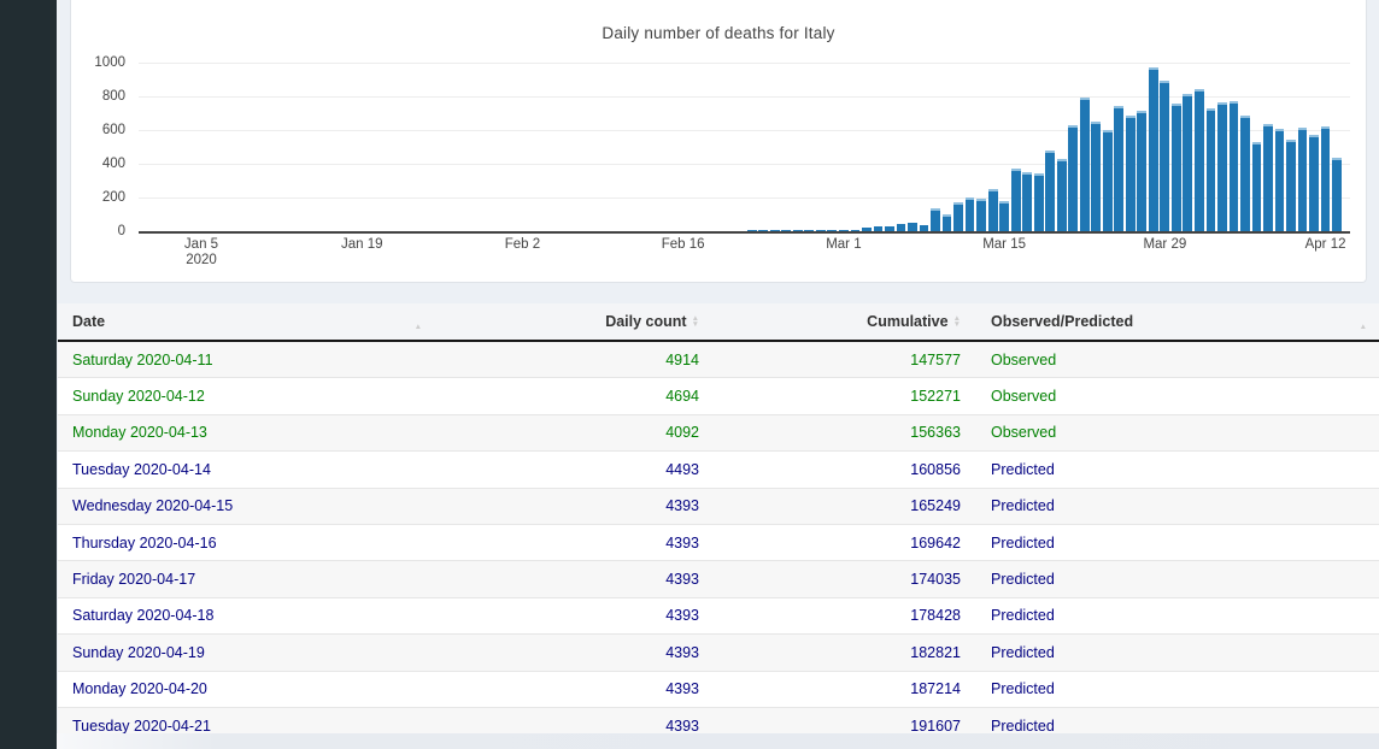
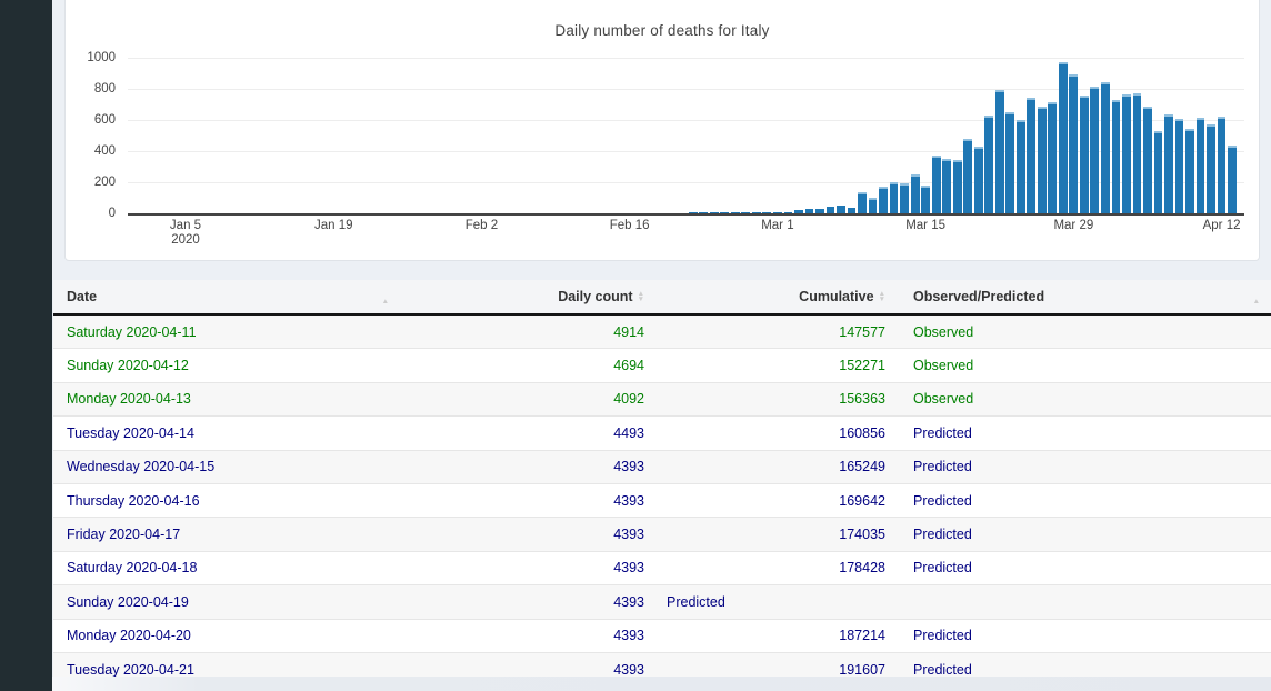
  Daily number of deaths for Italy
  0
  200
  400
  600
  800
  1000
  Jan 5
  2020
  Jan 19
  Feb 2
  Feb 16
  Mar 1
  Mar 15
  Mar 29
  Apr 12
  Date
  Daily count
  Cumulative
  Observed/Predicted
  Saturday 2020-04-11
  4914
  147577
  Observed
  Sunday 2020-04-12
  4694
  152271
  Observed
  Monday 2020-04-13
  4092
  156363
  Observed
  Tuesday 2020-04-14
  4493
  160856
  Predicted
  Wednesday 2020-04-15
  4393
  165249
  Predicted
  Thursday 2020-04-16
  4393
  169642
  Predicted
  Friday 2020-04-17
  4393
  174035
  Predicted
  Saturday 2020-04-18
  4393
  178428
  Predicted
  Sunday 2020-04-19
  4393
- 182821
  Predicted
  Monday 2020-04-20
  4393
  187214
  Predicted
  Tuesday 2020-04-21
  4393
  191607
  Predicted
